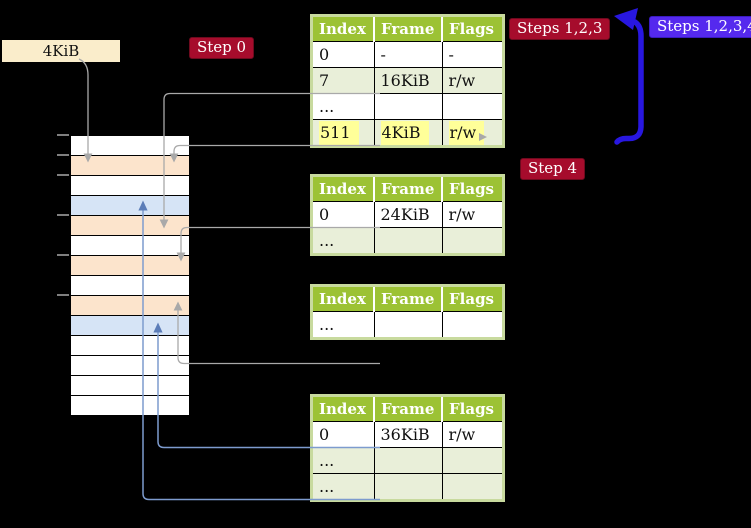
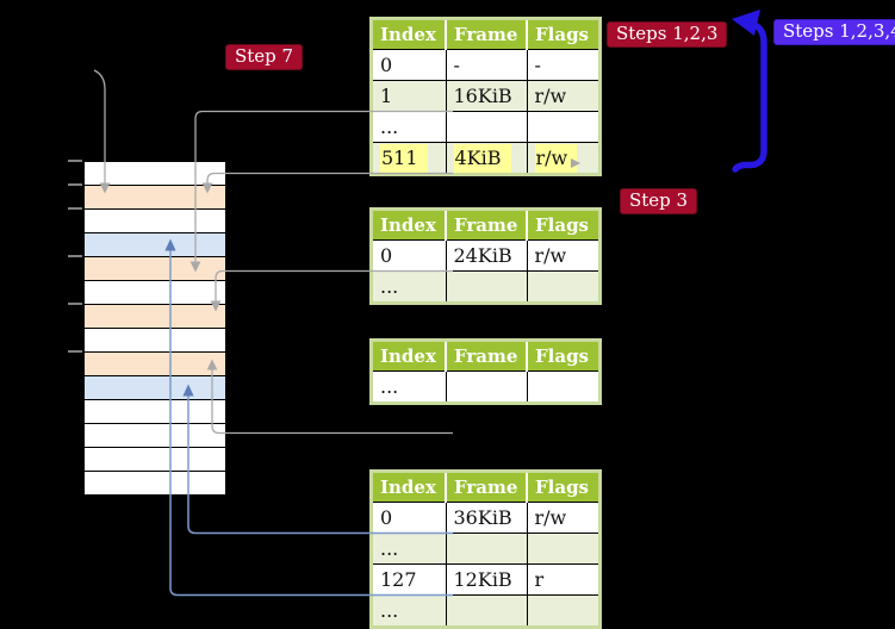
- 4KiB
- Step 0
+ Step 7
  Steps 1,2,3
  Steps 1,2,3,
- Step 4
+ Step 3
  Index	Frame	Flags
  0	-	-
- 7	16KiB	r/w
+ 1	16KiB	r/w
  ...
  511	4KiB	r/w
  Index	Frame	Flags
  0	24KiB	r/w
  ...
  Index	Frame	Flags
  ...
  Index	Frame	Flags
  0	36KiB	r/w
  ...
+ 127	12KiB	r
  ...
